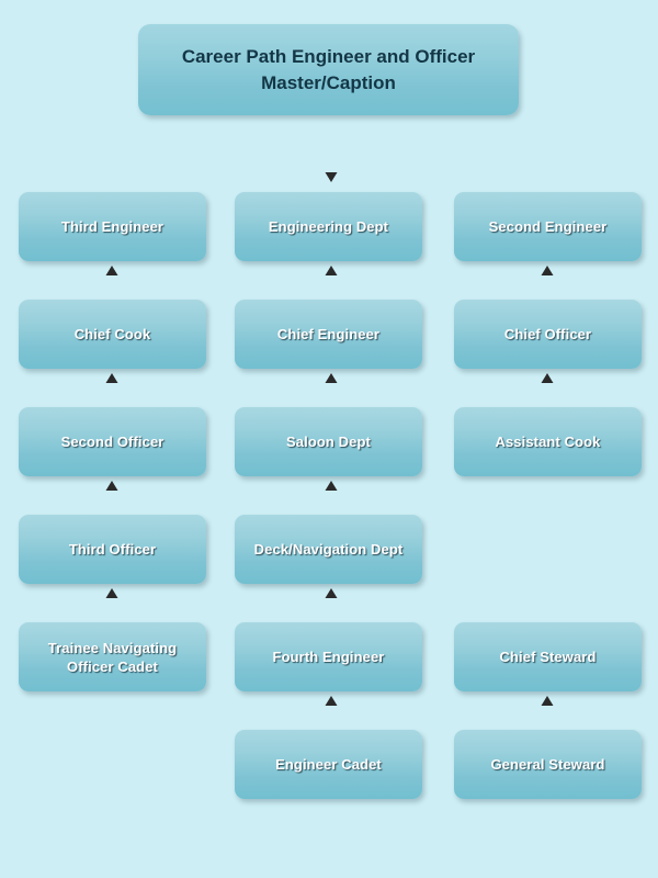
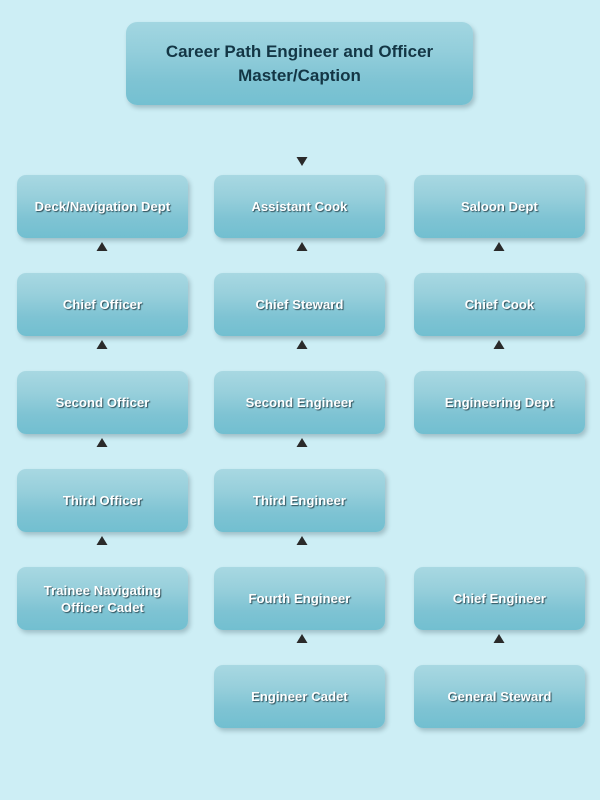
  Career Path Engineer and Officer
  Master/Caption
- Third Engineer
+ Deck/Navigation Dept
- Chief Cook
+ Chief Officer
  Second Officer
  Third Officer
  Trainee Navigating
  Officer Cadet
- Engineering Dept
+ Assistant Cook
- Chief Engineer
+ Chief Steward
- Saloon Dept
+ Second Engineer
- Deck/Navigation Dept
+ Third Engineer
  Fourth Engineer
  Engineer Cadet
- Second Engineer
+ Saloon Dept
- Chief Officer
+ Chief Cook
- Assistant Cook
+ Engineering Dept
- Chief Steward
+ Chief Engineer
  General Steward
